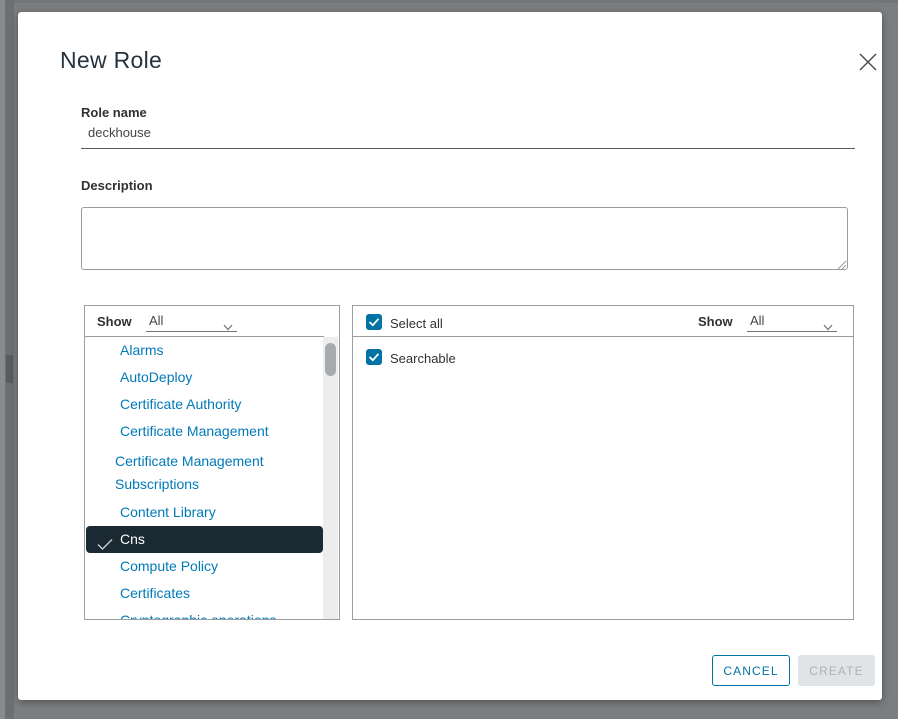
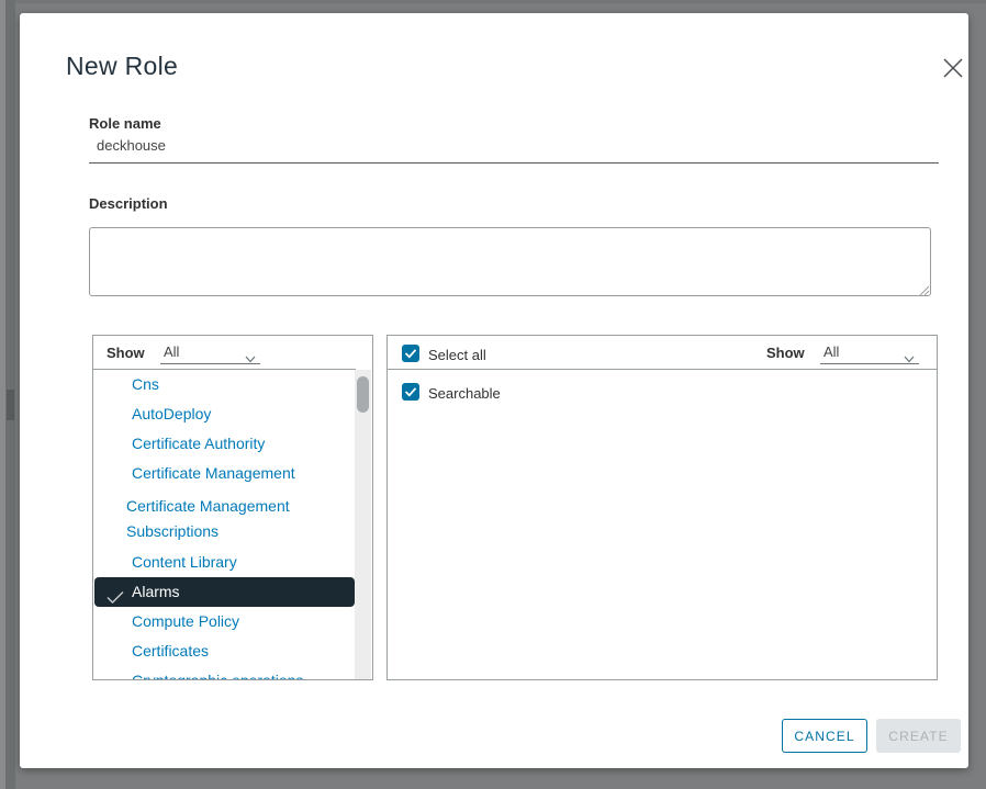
  New Role
  Role name
  deckhouse
  Description
  Show
  All
- Alarms
+ Cns
  AutoDeploy
  Certificate Authority
  Certificate Management
  Certificate Management Subscriptions
  Content Library
- Cns
+ Alarms
  Compute Policy
  Certificates
  Select all
  Show
  All
  Searchable
  CANCEL
  CREATE
